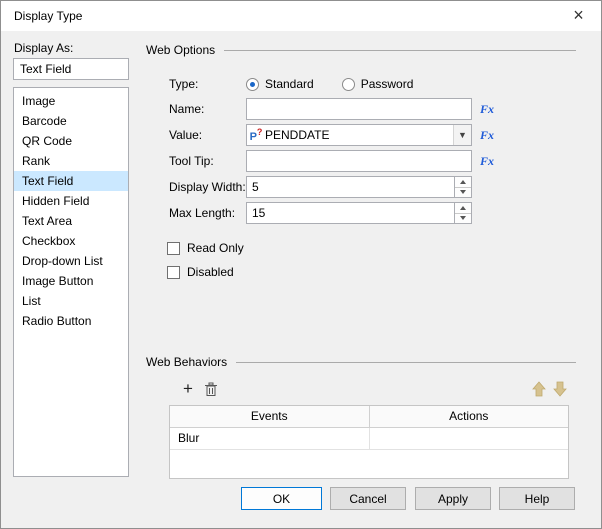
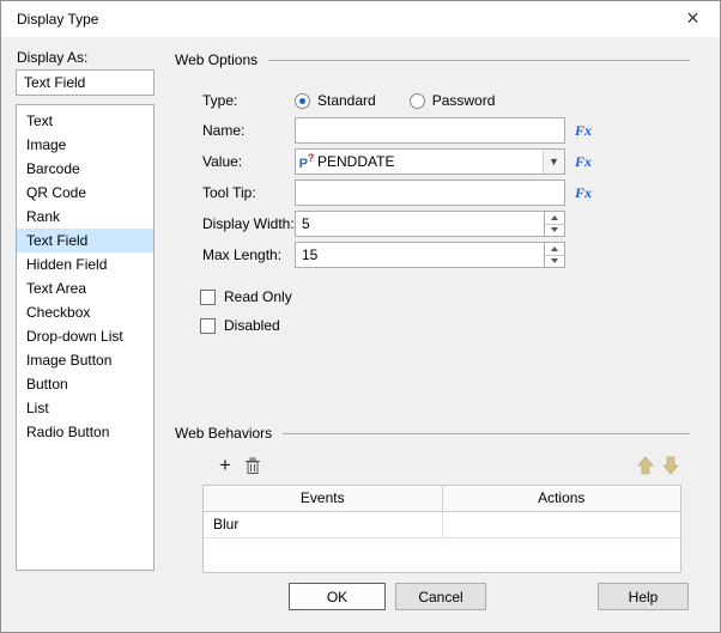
  Display Type
  ×
  Display As:
  Text Field
+ Text
  Image
  Barcode
  QR Code
  Rank
  Text Field
  Hidden Field
  Text Area
  Checkbox
  Drop-down List
  Image Button
+ Button
  List
  Radio Button
  Web Options
  Type:
  Standard
  Password
  Name:
  Fx
  Value:
  P?
  PENDDATE
  ▼
  Fx
  Tool Tip:
  Fx
  Display Width:
  5
  Max Length:
  15
  Read Only
  Disabled
  Web Behaviors
  +
  Events
  Actions
  Blur
  OK
  Cancel
- Apply
  Help
